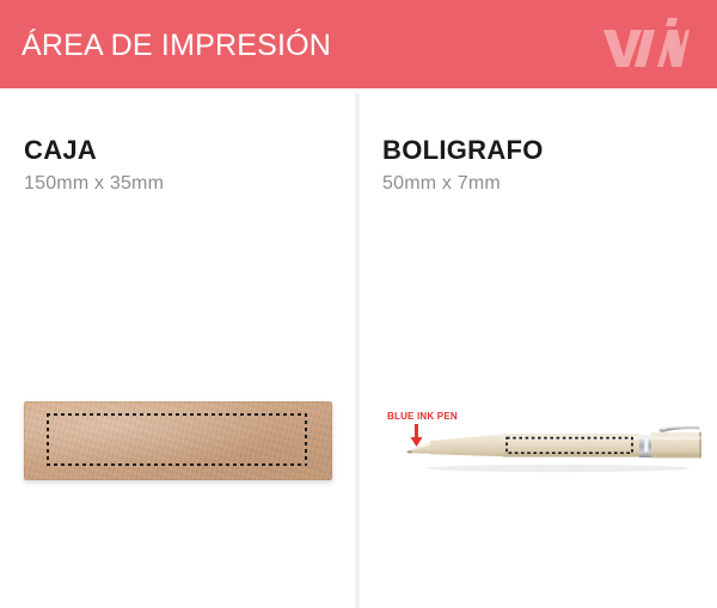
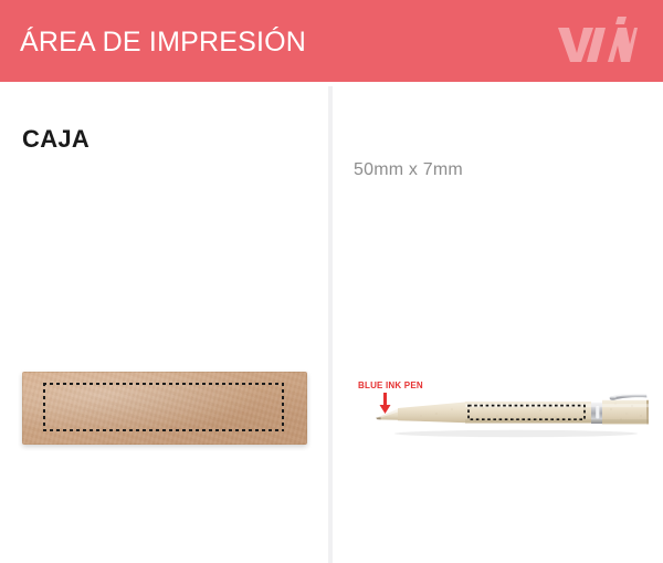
  ÁREA DE IMPRESIÓN
  CAJA
- 150mm x 35mm
- BOLIGRAFO
  50mm x 7mm
  BLUE INK PEN
